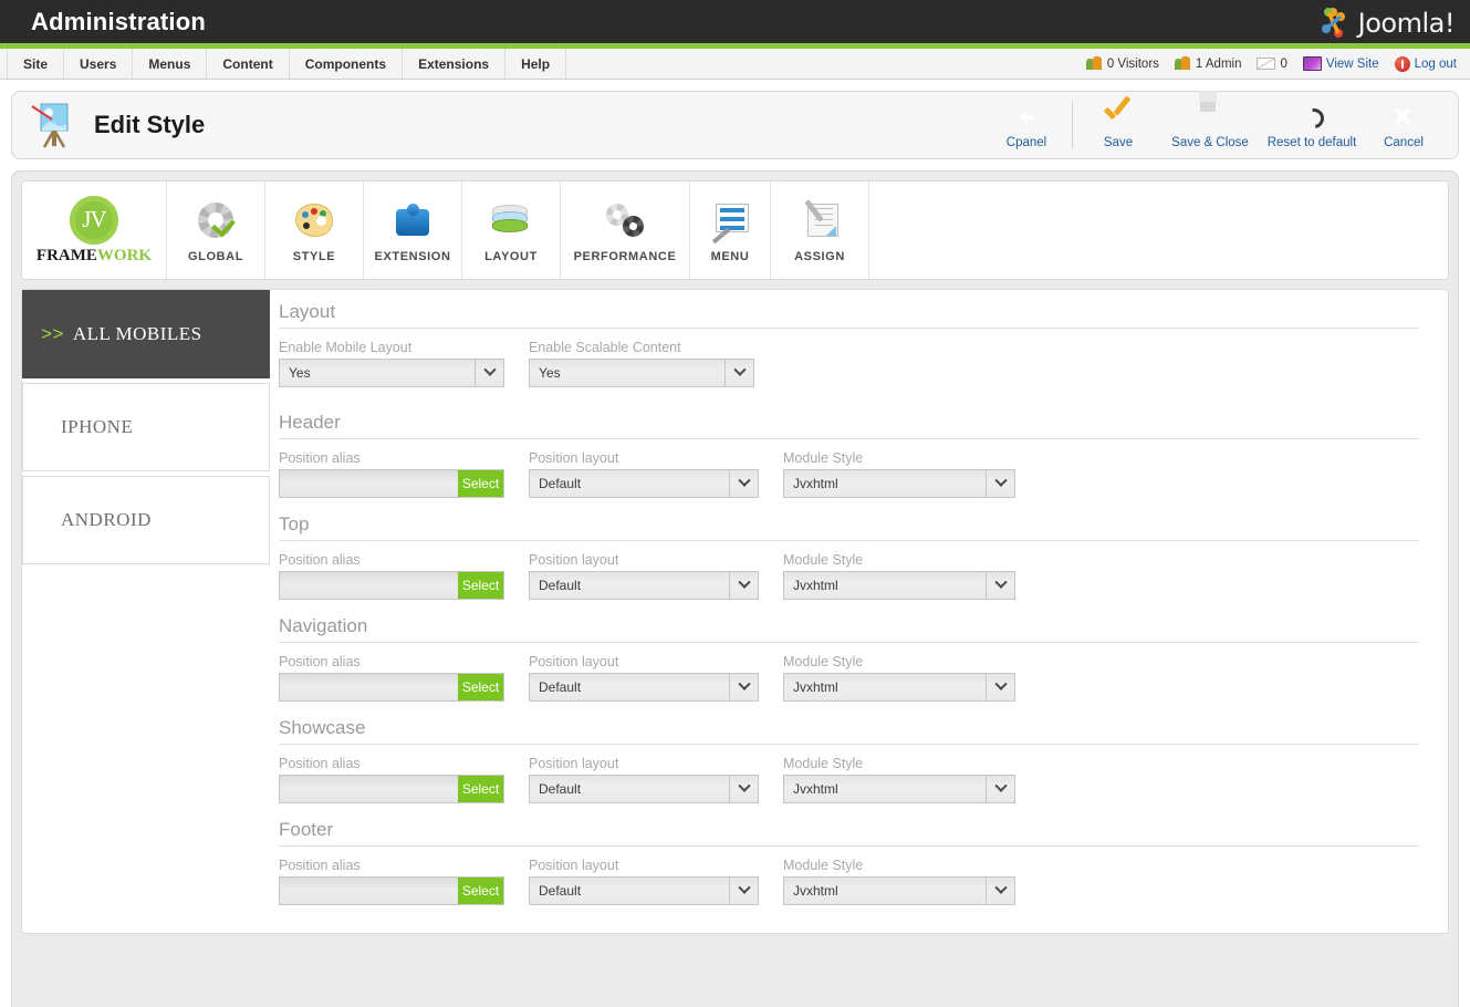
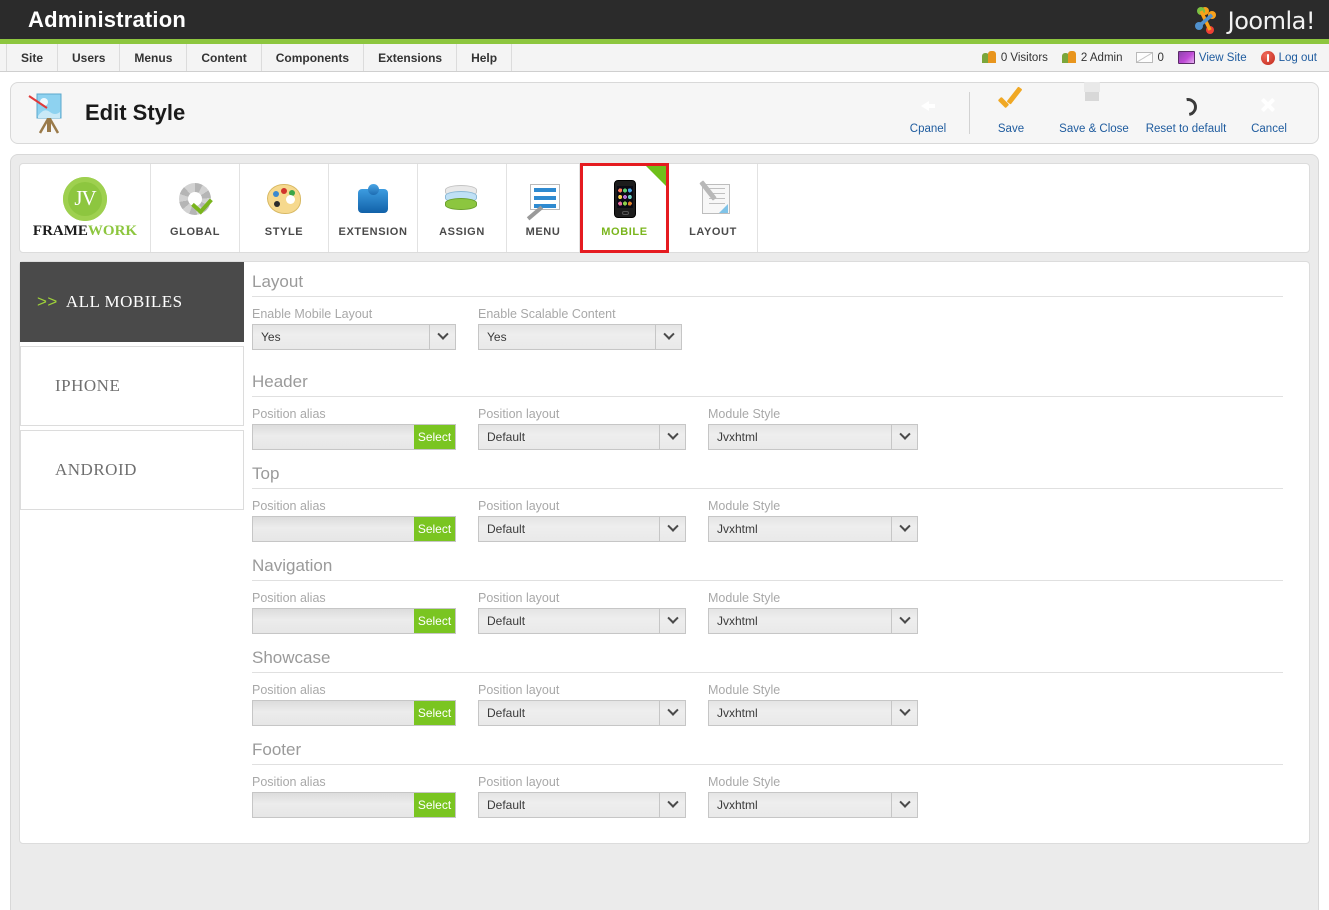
  Administration
  Joomla!
  Site
  Users
  Menus
  Content
  Components
  Extensions
  Help
  0 Visitors
- 1 Admin
+ 2 Admin
  0
  View Site
  Log out
  Edit Style
  Cpanel
  Save
  Save & Close
  Reset to default
  Cancel
  JV
  FRAMEWORK
  GLOBAL
  STYLE
  EXTENSION
- LAYOUT
+ ASSIGN
- PERFORMANCE
  MENU
+ MOBILE
- ASSIGN
+ LAYOUT
  >>
  ALL MOBILES
  IPHONE
  ANDROID
  Layout
  Enable Mobile Layout
  Yes
  Enable Scalable Content
  Yes
  Header
  Position alias
  Select
  Position layout
  Default
  Module Style
  Jvxhtml
  Top
  Position alias
  Select
  Position layout
  Default
  Module Style
  Jvxhtml
  Navigation
  Position alias
  Select
  Position layout
  Default
  Module Style
  Jvxhtml
  Showcase
  Position alias
  Select
  Position layout
  Default
  Module Style
  Jvxhtml
  Footer
  Position alias
  Select
  Position layout
  Default
  Module Style
  Jvxhtml
